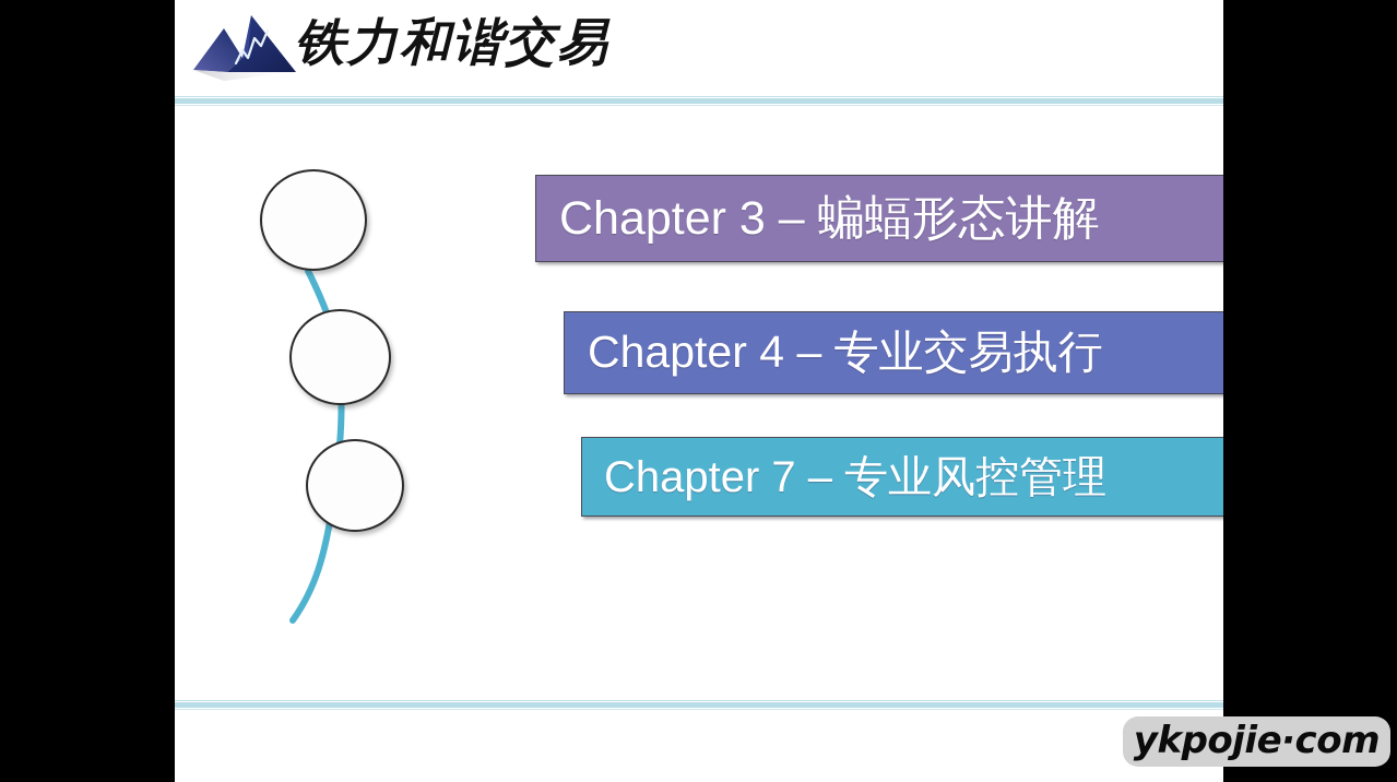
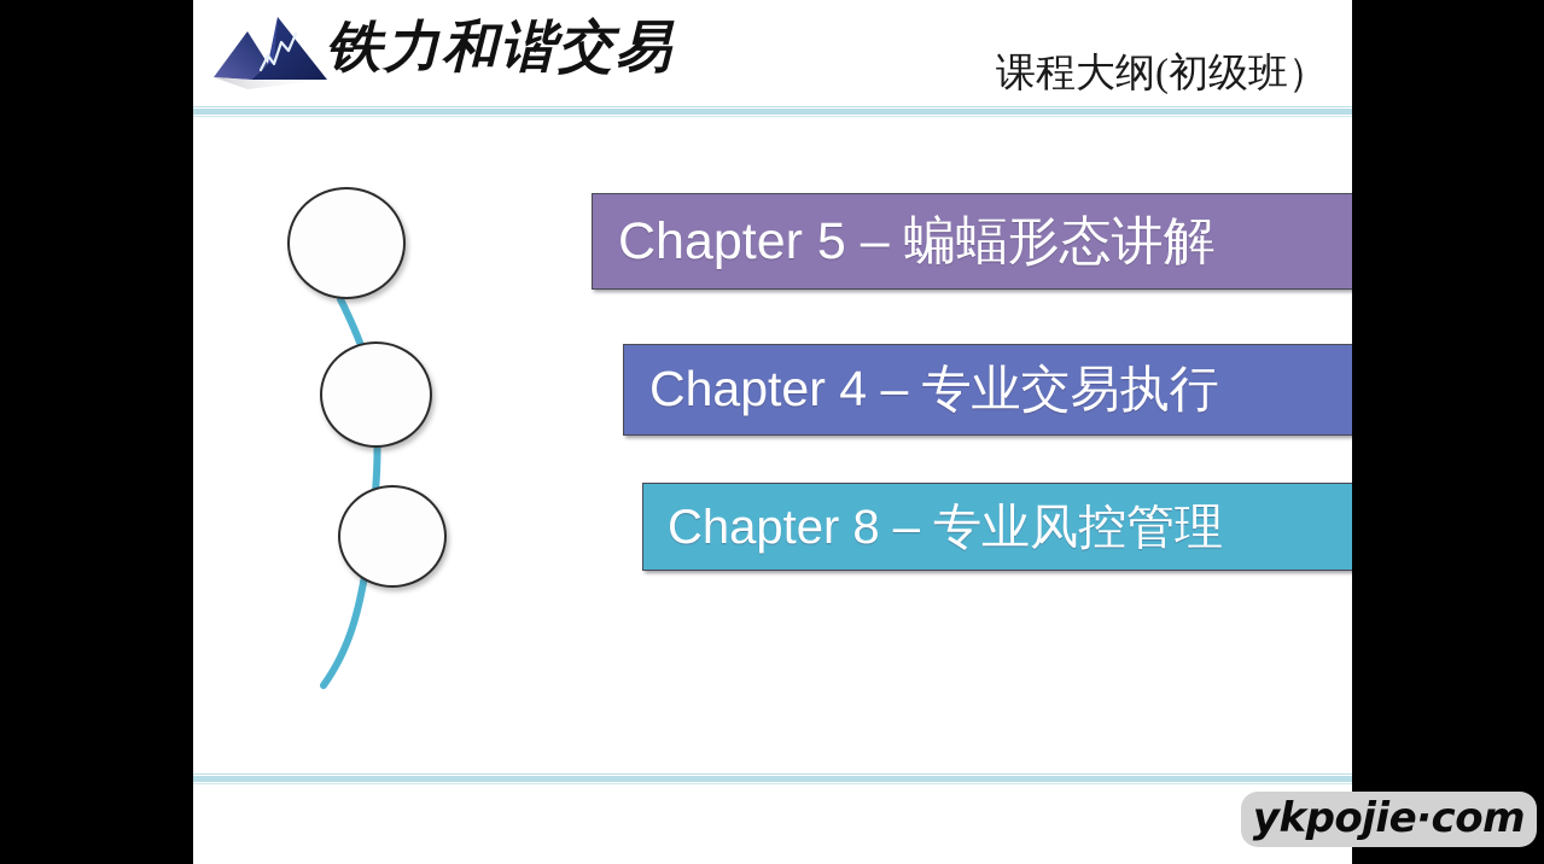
  铁力和谐交易
+ 课程大纲(初级班）
- Chapter 3 – 蝙蝠形态讲解
+ Chapter 5 – 蝙蝠形态讲解
  Chapter 4 – 专业交易执行
- Chapter 7 – 专业风控管理
+ Chapter 8 – 专业风控管理
  ykpojie·com
